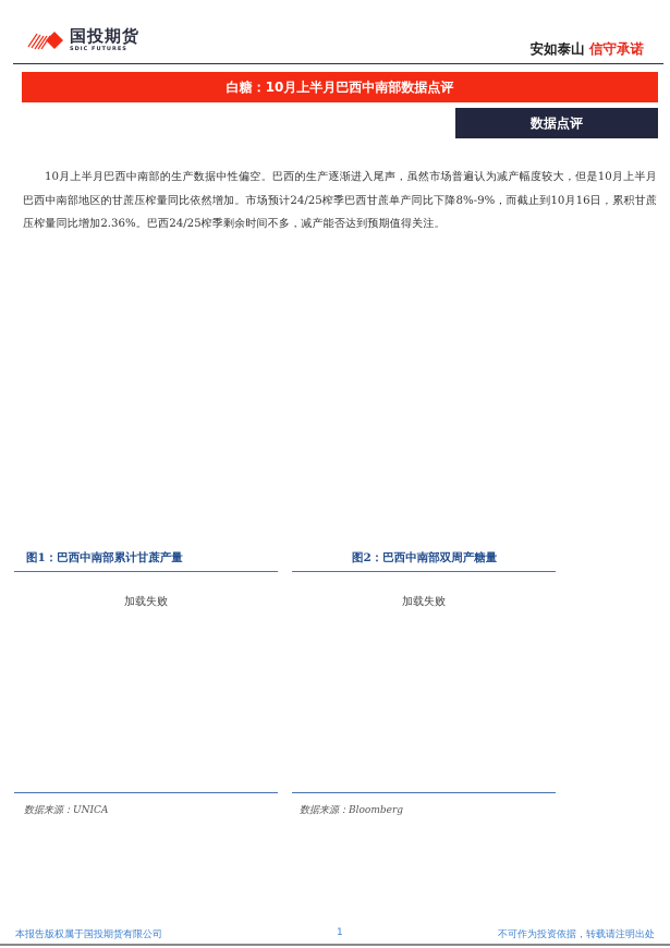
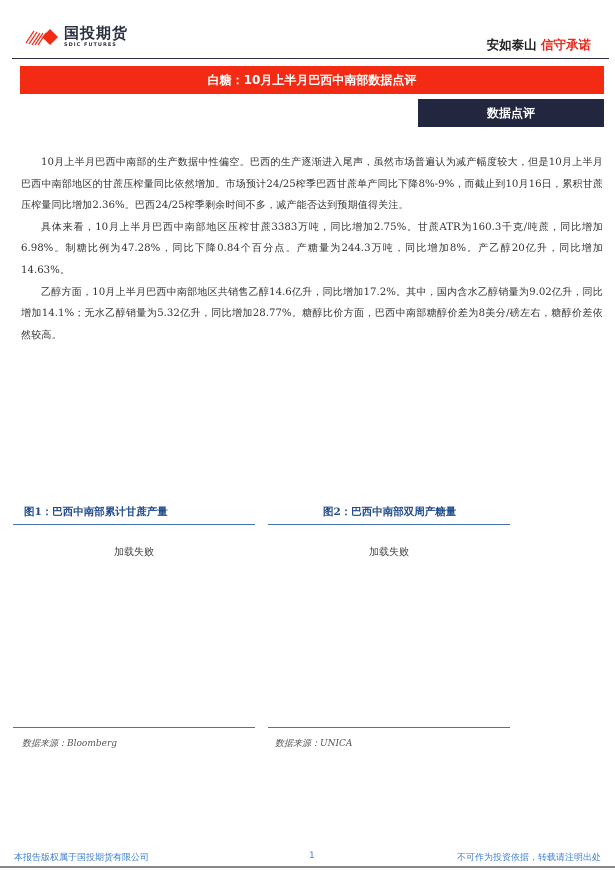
  国投期货
  安如泰山 信守承诺
  白糖：10月上半月巴西中南部数据点评
  数据点评
  10月上半月巴西中南部的生产数据中性偏空。巴西的生产逐渐进入尾声，虽然市场普遍认为减产幅度较大，但是10月上半月巴西中南部地区的甘蔗压榨量同比依然增加。市场预计24/25榨季巴西甘蔗单产同比下降8%-9%，而截止到10月16日，累积甘蔗压榨量同比增加2.36%。巴西24/25榨季剩余时间不多，减产能否达到预期值得关注。
+ 具体来看，10月上半月巴西中南部地区压榨甘蔗3383万吨，同比增加2.75%。甘蔗ATR为160.3千克/吨蔗，同比增加6.98%。制糖比例为47.28%，同比下降0.84个百分点。产糖量为244.3万吨，同比增加8%。产乙醇20亿升，同比增加14.63%。
+ 乙醇方面，10月上半月巴西中南部地区共销售乙醇14.6亿升，同比增加17.2%。其中，国内含水乙醇销量为9.02亿升，同比增加14.1%；无水乙醇销量为5.32亿升，同比增加28.77%。糖醇比价方面，巴西中南部糖醇价差为8美分/磅左右，糖醇价差依然较高。
  图1：巴西中南部累计甘蔗产量
  加载失败
- 数据来源：UNICA
+ 数据来源：Bloomberg
  图2：巴西中南部双周产糖量
  加载失败
- 数据来源：Bloomberg
+ 数据来源：UNICA
  本报告版权属于国投期货有限公司
  1
  不可作为投资依据，转载请注明出处
